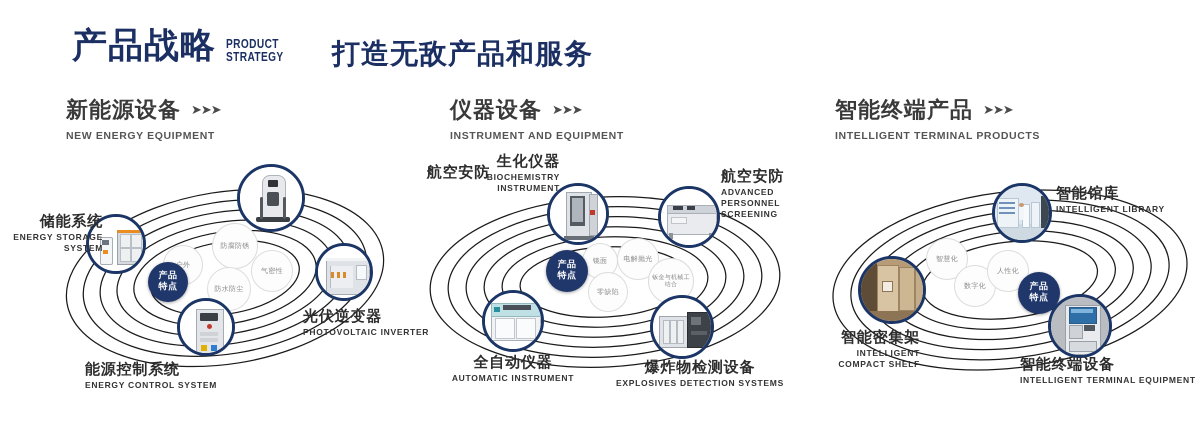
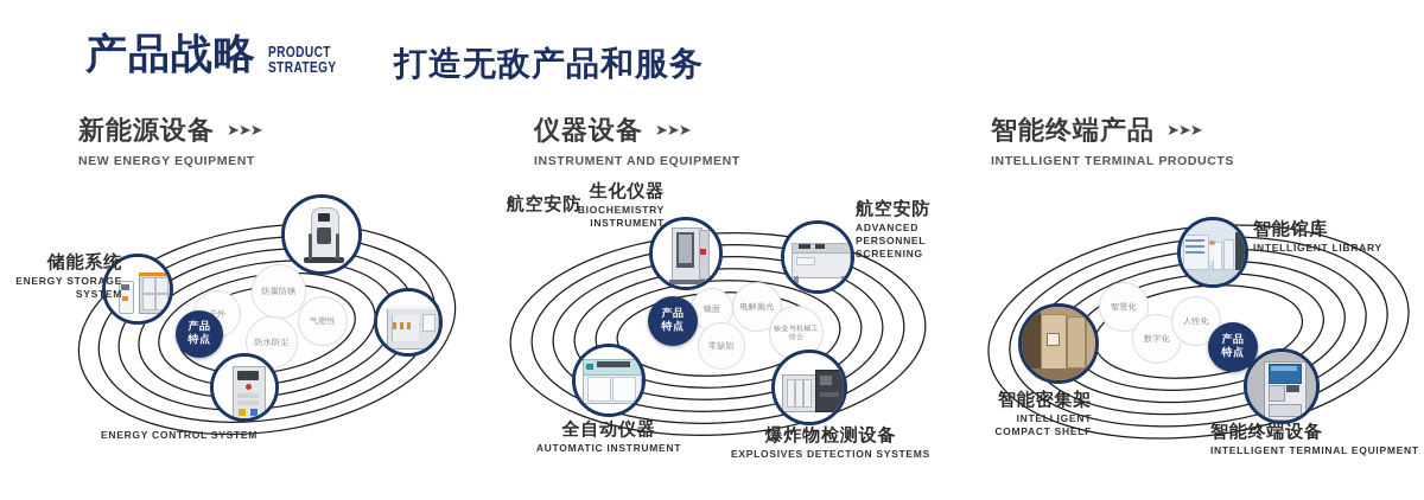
  产品战略
  PRODUCT
  STRATEGY
  打造无敌产品和服务
  新能源设备
  ➤➤➤
  NEW ENERGY EQUIPMENT
  仪器设备
  ➤➤➤
  INSTRUMENT AND EQUIPMENT
  智能终端产品
  ➤➤➤
  INTELLIGENT TERMINAL PRODUCTS
  防腐防锈
  防水防尘
  气密性
  产品
  特点
  储能系统
  ENERGY STORAGE SYSTEM
- 光伏逆变器
- PHOTOVOLTAIC INVERTER
- 能源控制系统
  ENERGY CONTROL SYSTEM
  镜面
  电解抛光
  零缺陷
  产品
  特点
  航空安防
  生化仪器
  BIOCHEMISTRY INSTRUMENT
  航空安防
  ADVANCED PERSONNEL SCREENING
  全自动仪器
  AUTOMATIC INSTRUMENT
  爆炸物检测设备
  EXPLOSIVES DETECTION SYSTEMS
  智慧化
  数字化
  人性化
  产品
  特点
  智能馆库
  INTELLIGENT LIBRARY
  智能密集架
  INTELLIGENT COMPACT SHELF
  智能终端设备
  INTELLIGENT TERMINAL EQUIPMENT
